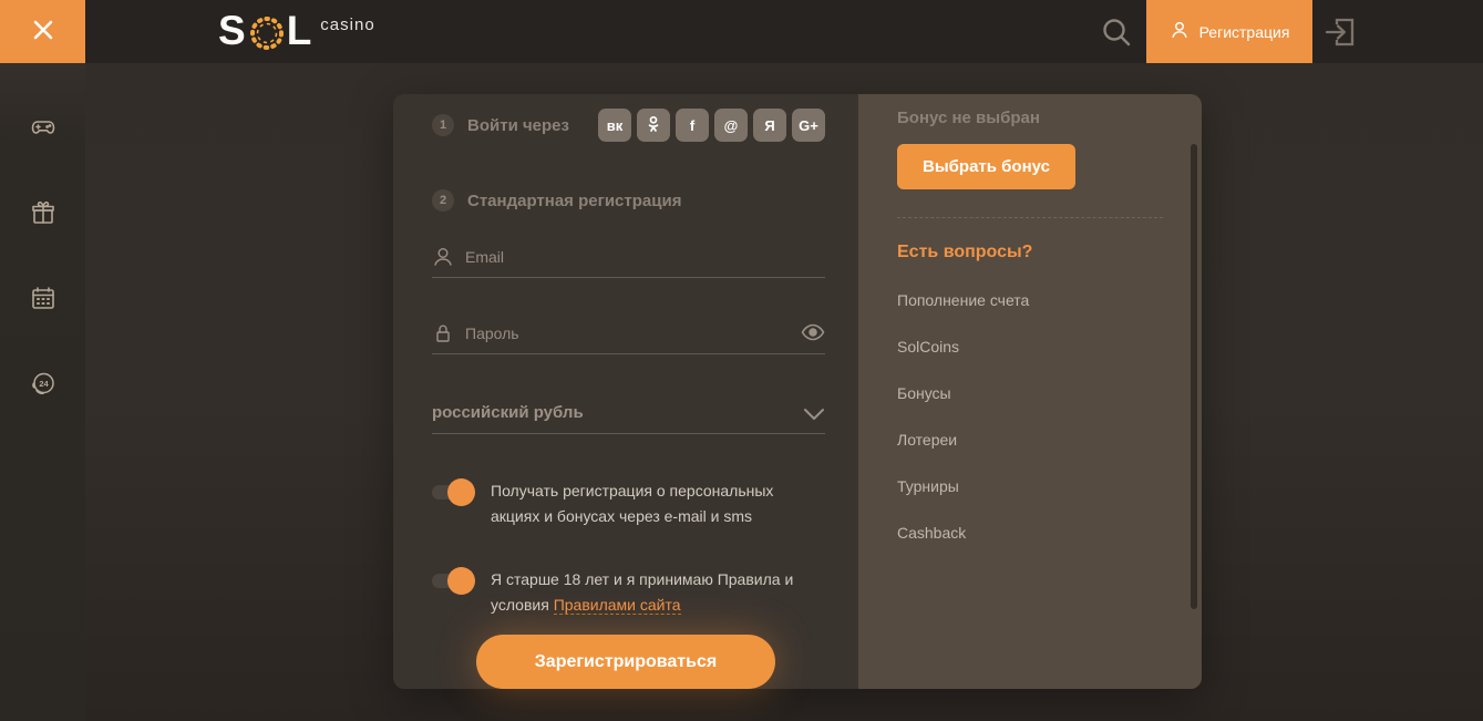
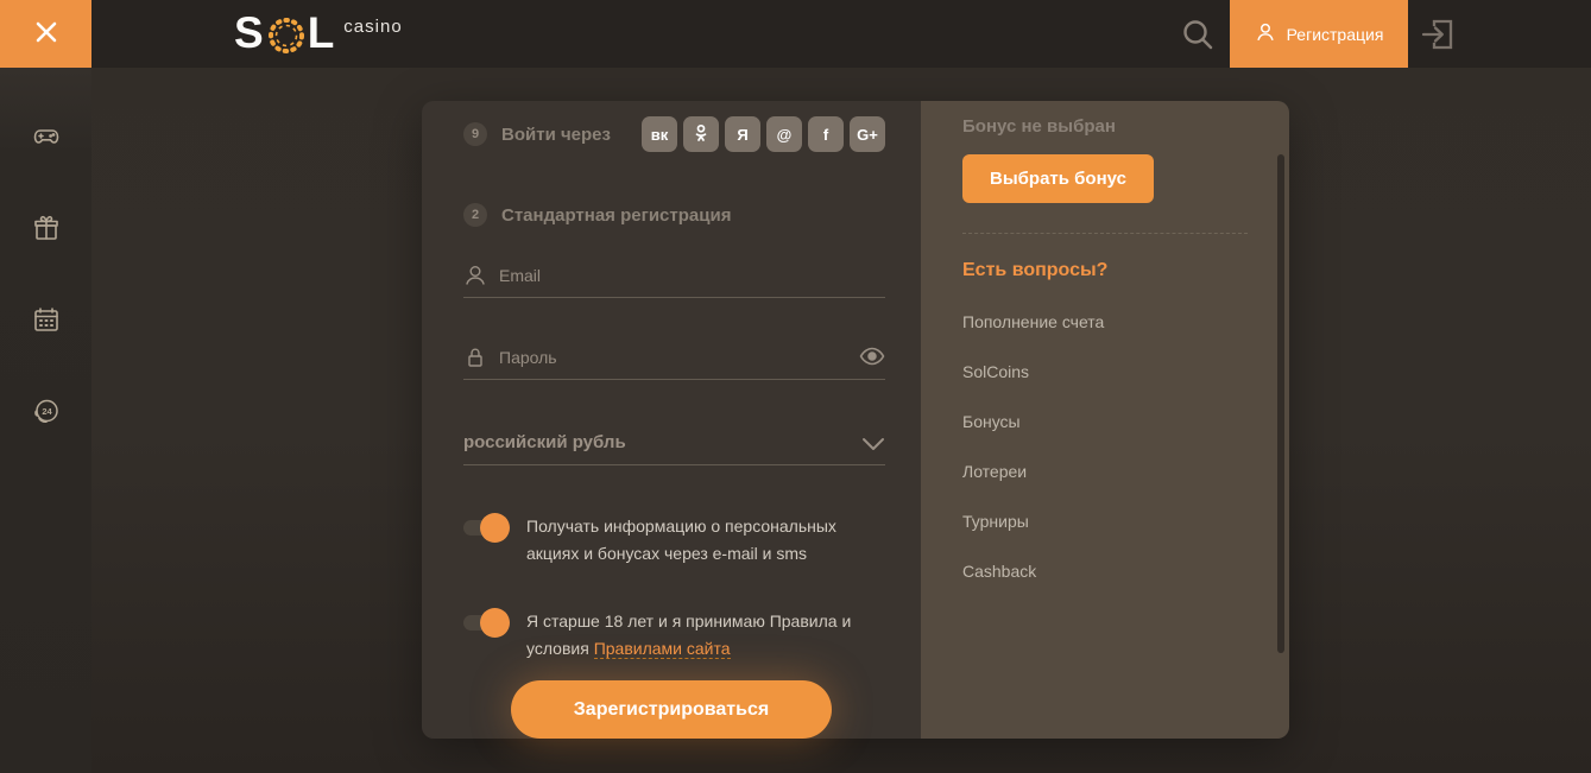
  S
  L
  casino
  Регистрация
  24
- 1
+ 9
  Войти через
  вк
- f
+ Я
  @
- Я
+ f
  G+
  2
  Стандартная регистрация
  Email
  Пароль
  российский рубль
- Получать регистрация о персональных акциях и бонусах через e-mail и sms
+ Получать информацию о персональных акциях и бонусах через e-mail и sms
  Я старше 18 лет и я принимаю Правила и условия Правилами сайта
  Зарегистрироваться
  Бонус не выбран
  Выбрать бонус
  Есть вопросы?
  Пополнение счета
  SolCoins
  Бонусы
  Лотереи
  Турниры
  Cashback
